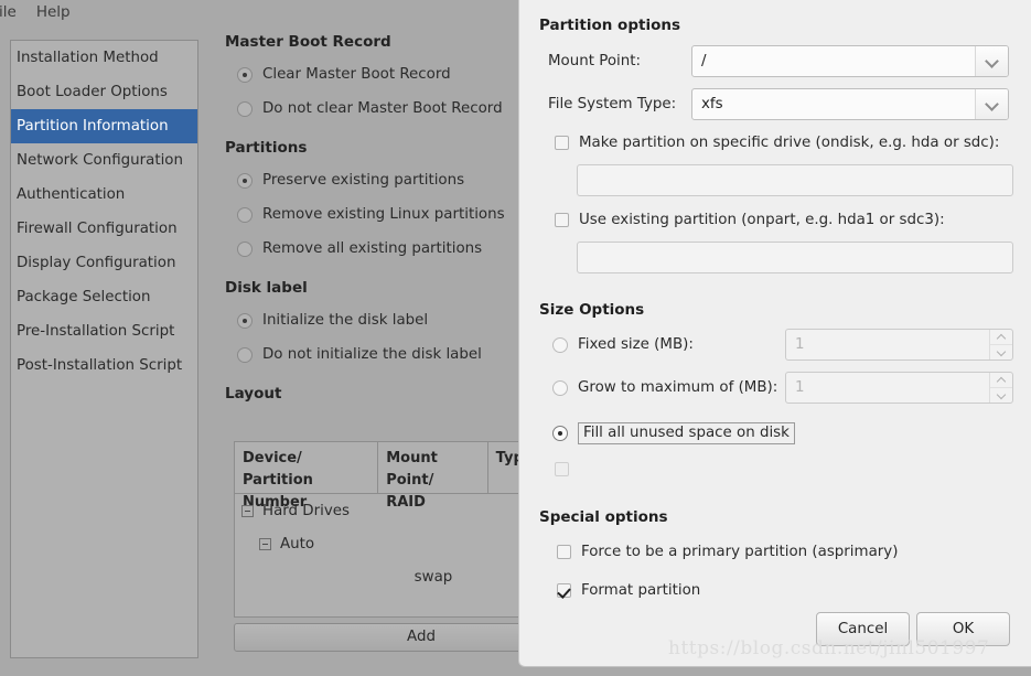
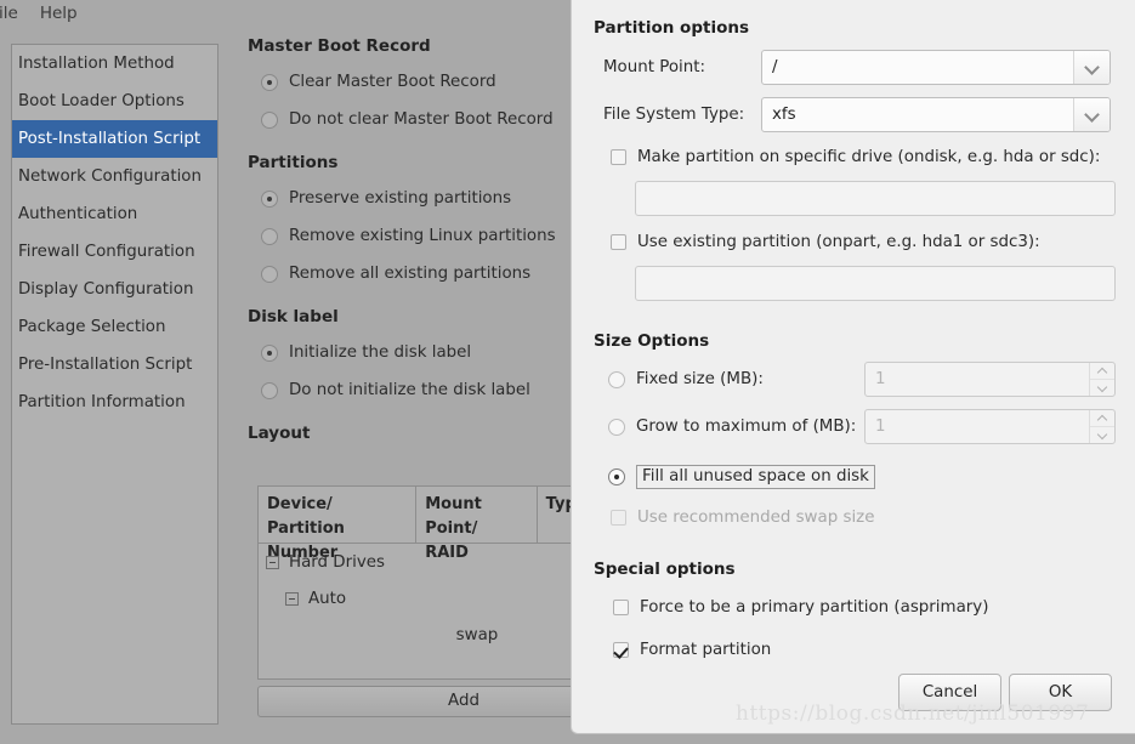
  ile
  Help
  Installation Method
  Boot Loader Options
- Partition Information
+ Post-Installation Script
  Network Configuration
  Authentication
  Firewall Configuration
  Display Configuration
  Package Selection
  Pre-Installation Script
- Post-Installation Script
+ Partition Information
  Master Boot Record
  Clear Master Boot Record
  Do not clear Master Boot Record
  Partitions
  Preserve existing partitions
  Remove existing Linux partitions
  Remove all existing partitions
  Disk label
  Initialize the disk label
  Do not initialize the disk label
  Layout
  Device/
  Partition Number
  Mount Point/
  RAID
  Hard Drives
  Auto
  swap
  Add
  Partition options
  Mount Point:
  /
  File System Type:
  xfs
  Make partition on specific drive (ondisk, e.g. hda or sdc):
  Use existing partition (onpart, e.g. hda1 or sdc3):
  Size Options
  Fixed size (MB):
  1
  Grow to maximum of (MB):
  1
  Fill all unused space on disk
+ Use recommended swap size
  Special options
  Force to be a primary partition (asprimary)
  Format partition
  Cancel
  OK
  https://blog.csdn.net/jinl501997
